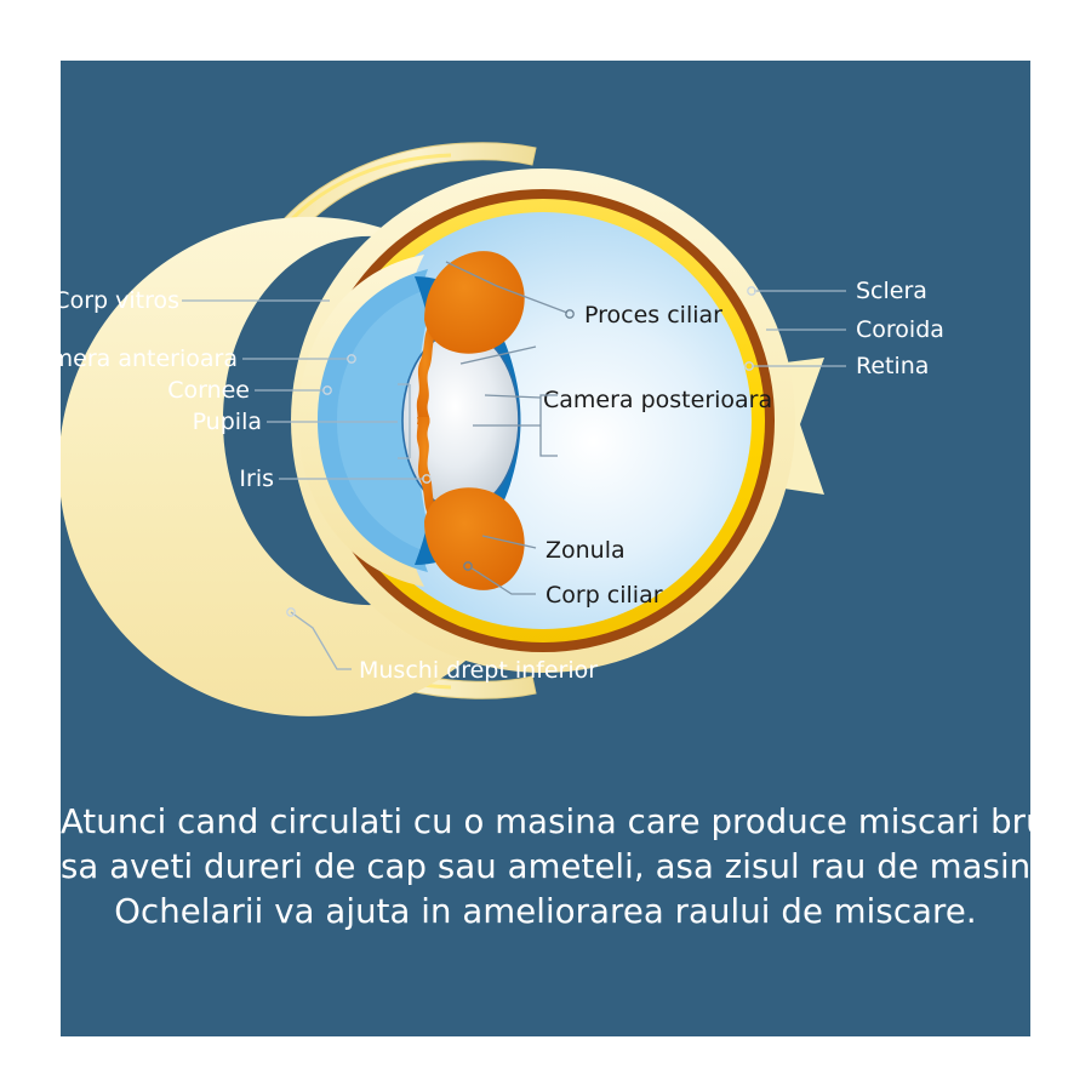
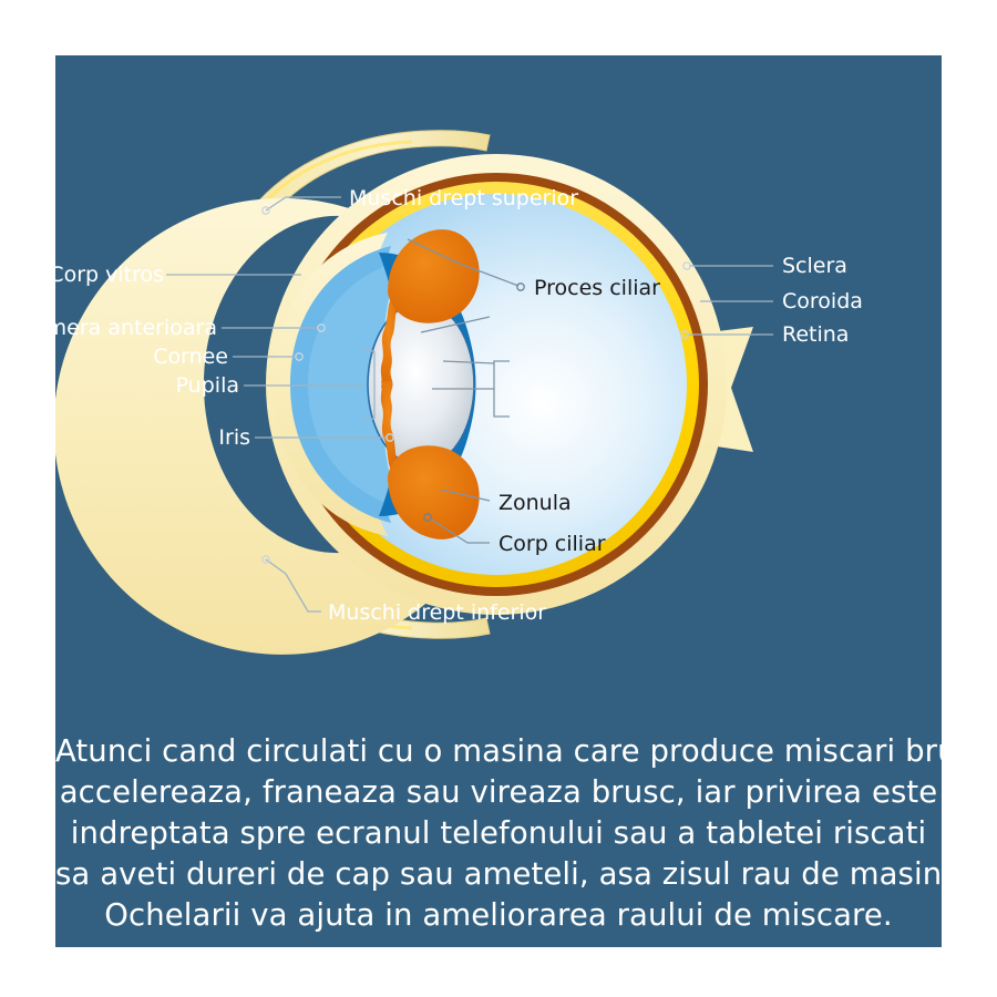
+ Muschi drept superior
  Corp vitros
  Proces ciliar
- Camera posterioara
  mera anterioara
  Cornee
  Pupila
  Iris
  Sclera
  Coroida
  Retina
  Zonula
  Corp ciliar
  Muschi drept inferior
  Atunci cand circulati cu o masina care produce miscari br
+ accelereaza, franeaza sau vireaza brusc, iar privirea este
+ indreptata spre ecranul telefonului sau a tabletei riscati
  sa aveti dureri de cap sau ameteli, asa zisul rau de masin
  Ochelarii va ajuta in ameliorarea raului de miscare.
